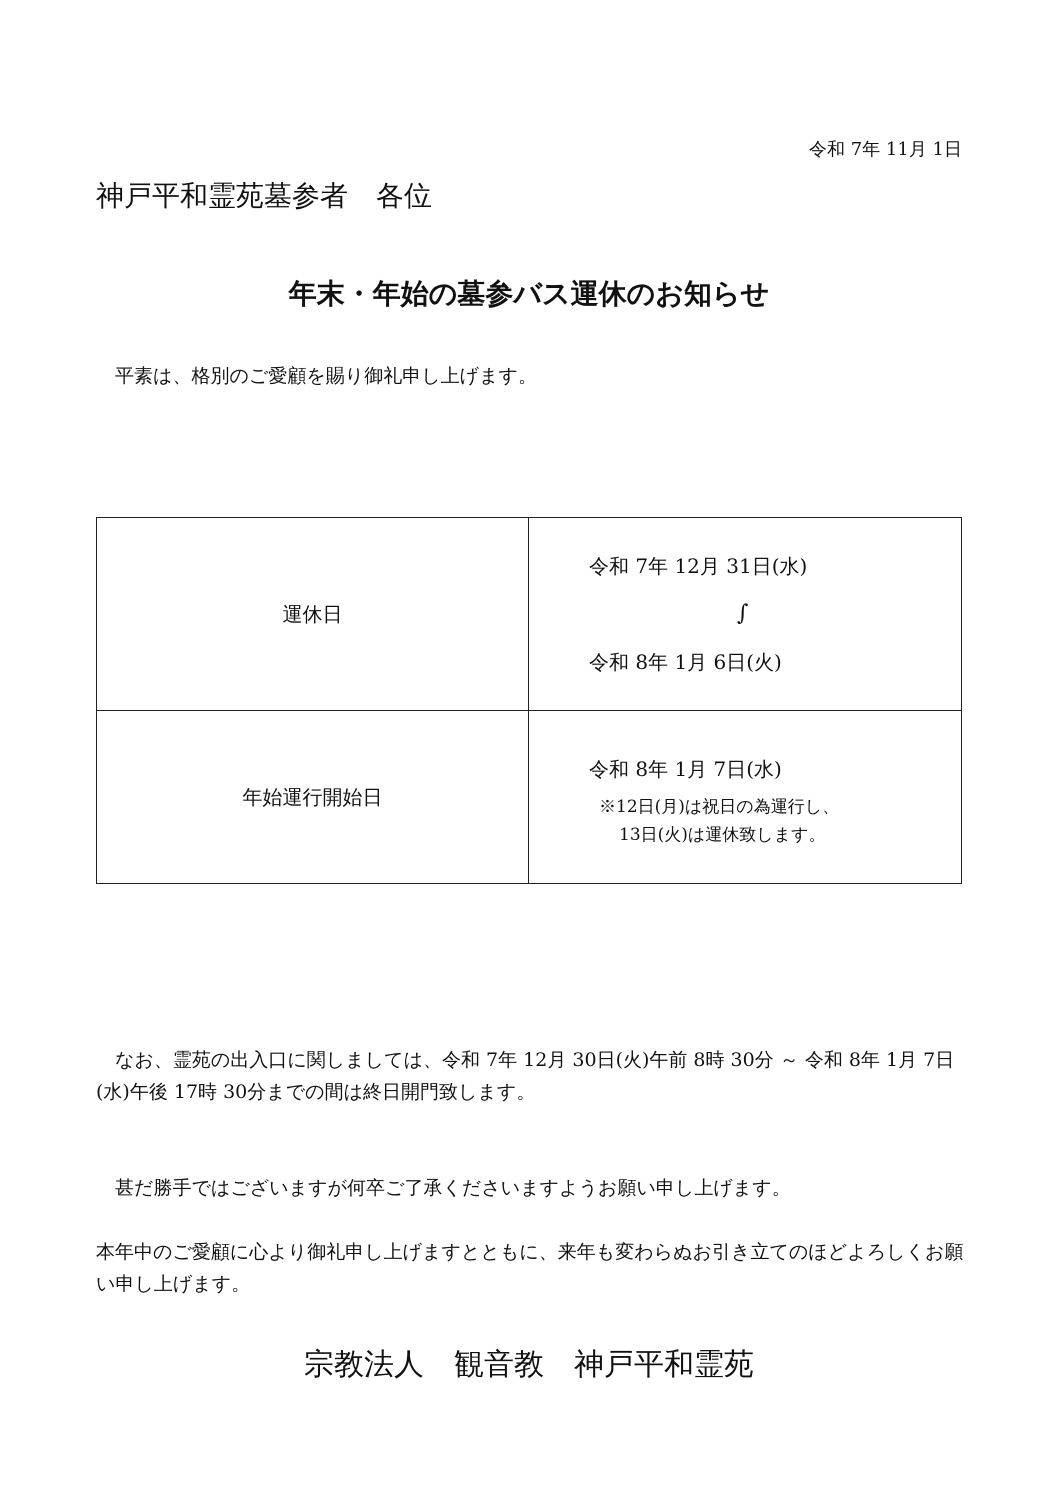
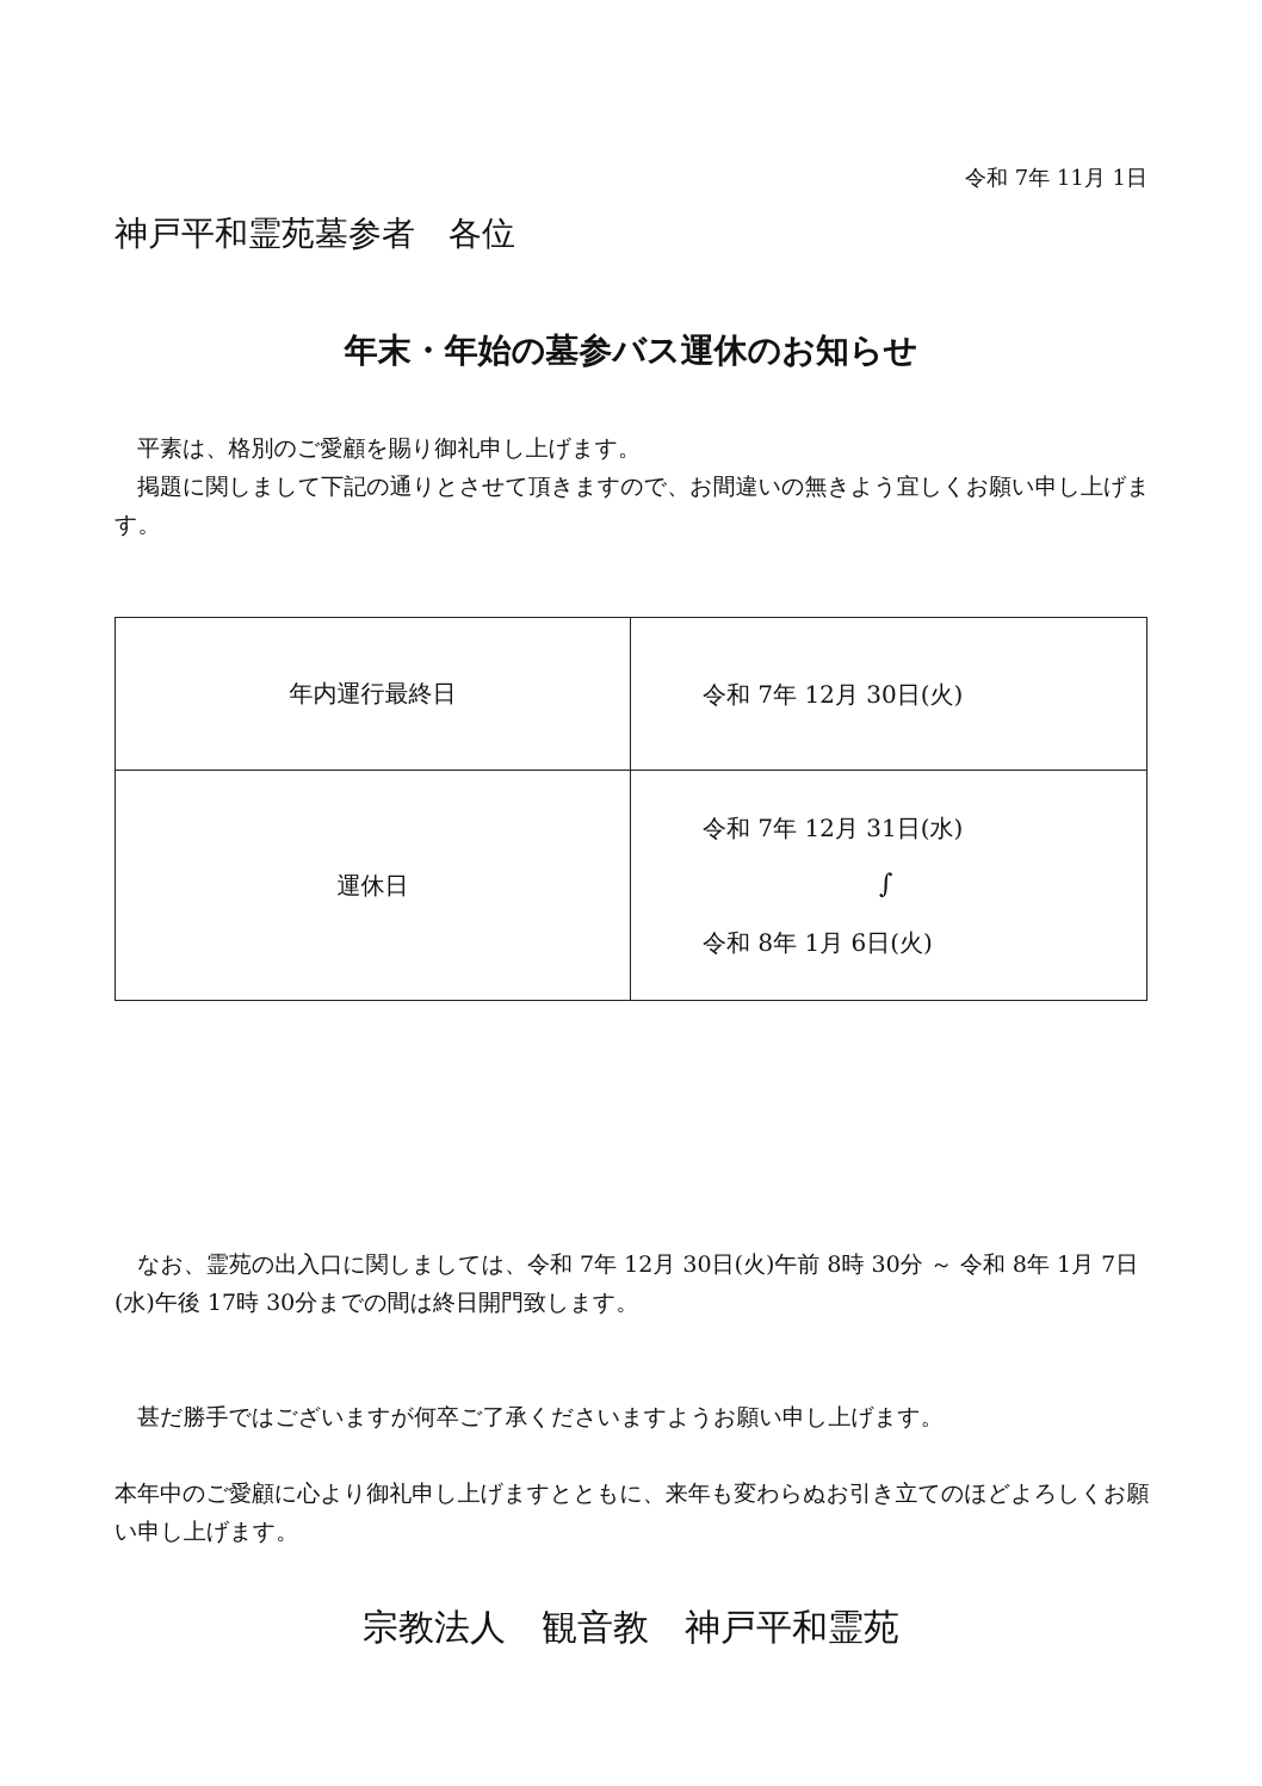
  令和 7年 11月 1日
  神戸平和霊苑墓参者 各位
  年末・年始の墓参バス運休のお知らせ
  平素は、格別のご愛顧を賜り御礼申し上げます。
+ 掲題に関しまして下記の通りとさせて頂きますので、お間違いの無きよう宜しくお願い申し上げます。
+ 年内運行最終日	令和 7年 12月 30日(火)
  運休日	令和 7年 12月 31日(水) ∫ 令和 8年 1月 6日(火)
- 年始運行開始日	令和 8年 1月 7日(水) ※12日(月)は祝日の為運行し、 13日(火)は運休致します。
  なお、霊苑の出入口に関しましては、令和 7年 12月 30日(火)午前 8時 30分 ～ 令和 8年 1月 7日(水)午後 17時 30分までの間は終日開門致します。
  甚だ勝手ではございますが何卒ご了承くださいますようお願い申し上げます。
  本年中のご愛顧に心より御礼申し上げますとともに、来年も変わらぬお引き立てのほどよろしくお願い申し上げます。
  宗教法人 観音教 神戸平和霊苑
